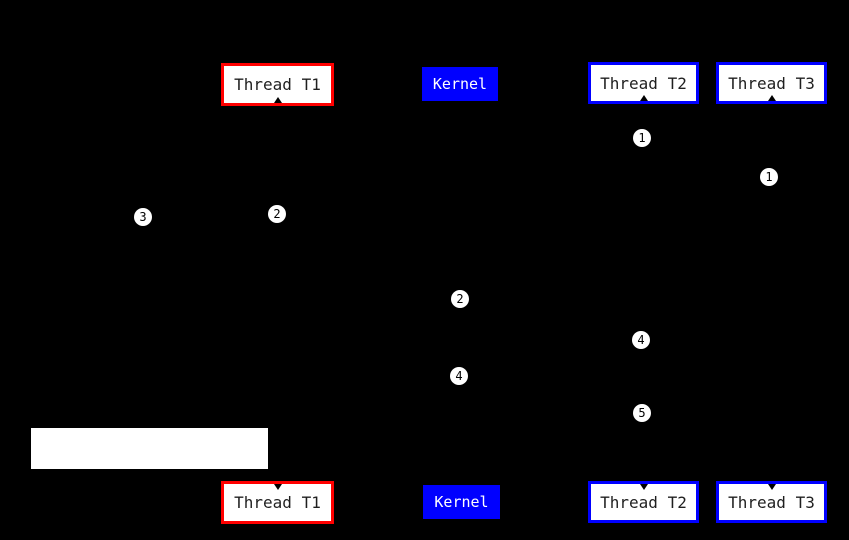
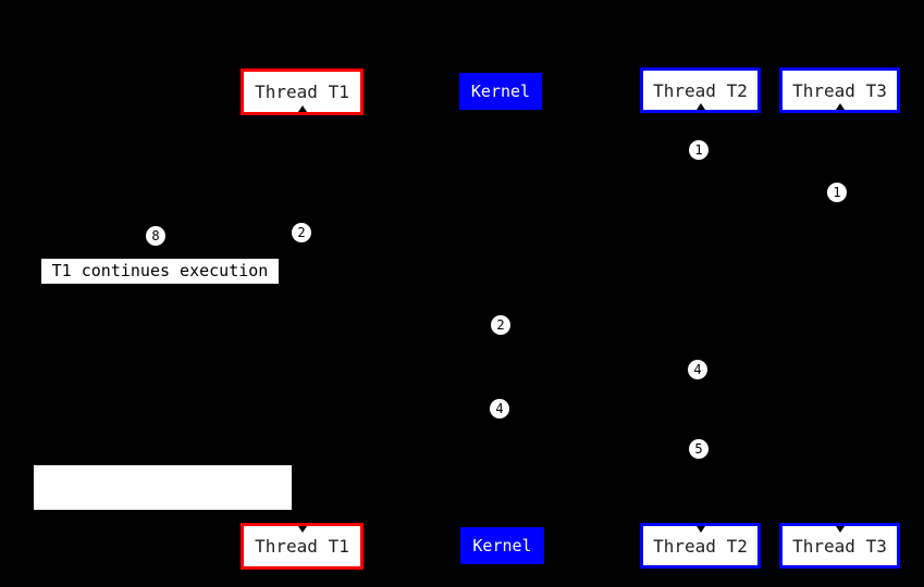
  Thread T1
  Kernel
  Thread T2
  Thread T3
+ T1 continues execution
  1
  1
- 3
+ 8
  2
  2
  4
  4
  5
  Thread T1
  Kernel
  Thread T2
  Thread T3
